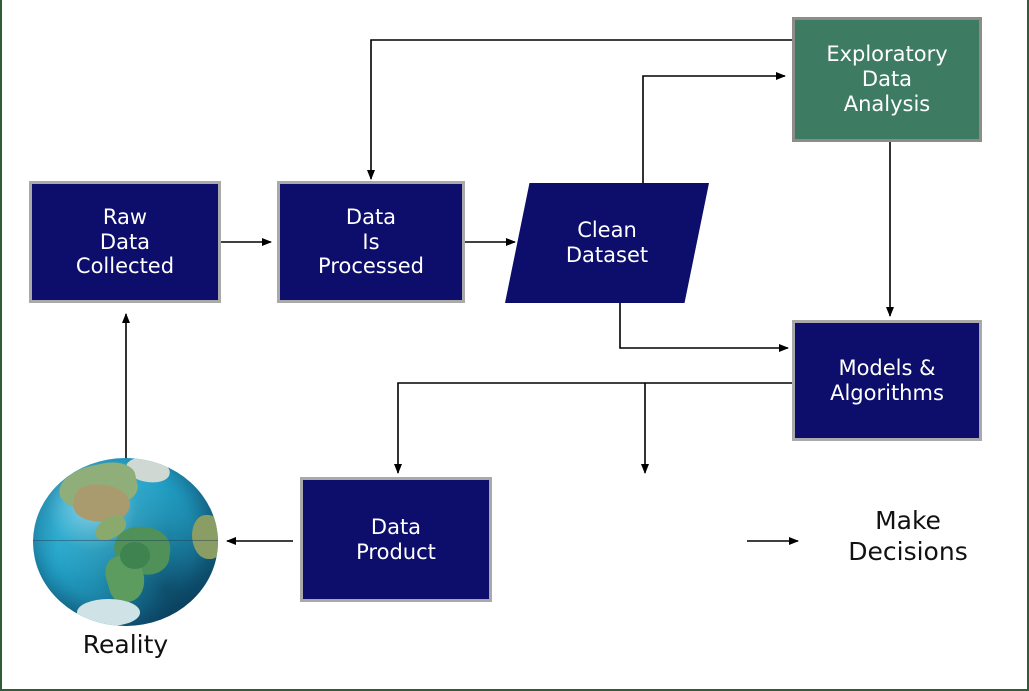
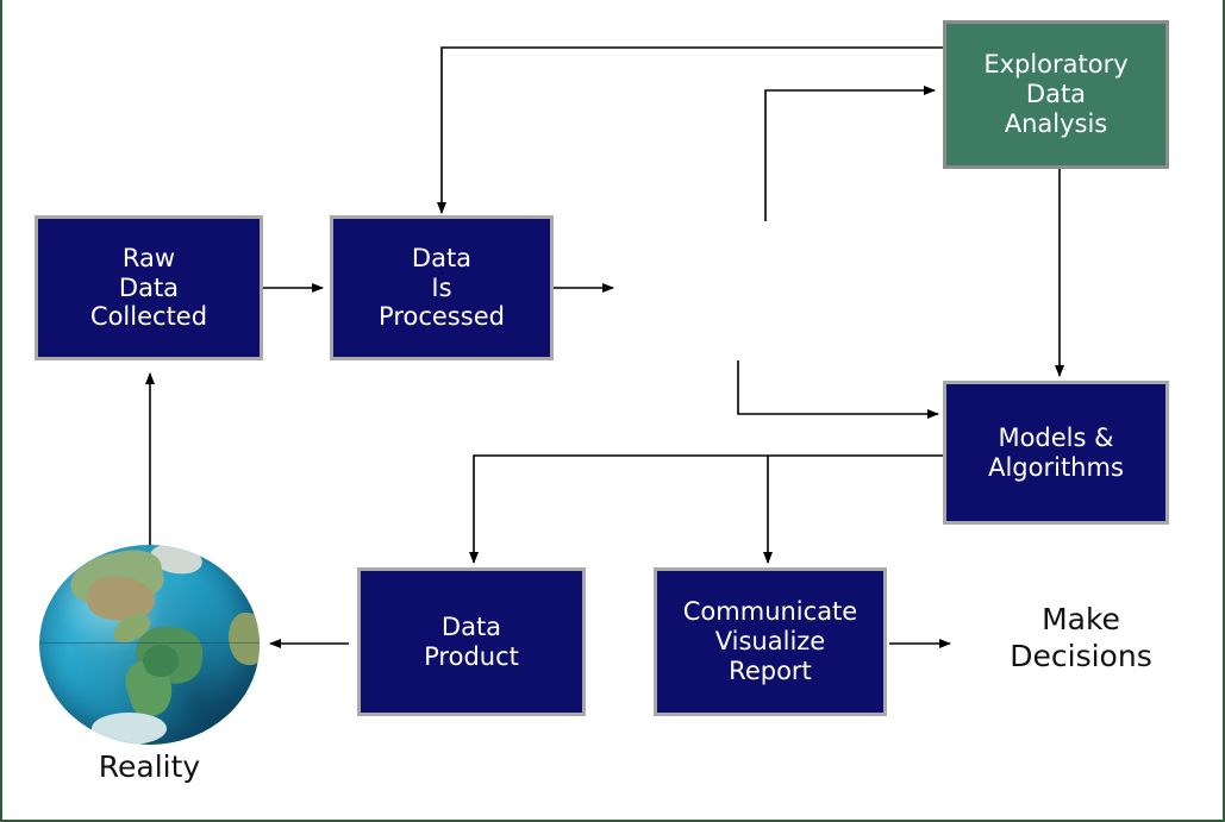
  Raw
  Data
  Collected
  Data
  Is
  Processed
- Clean
- Dataset
  Exploratory
  Data
  Analysis
  Models &
  Algorithms
  Data
  Product
+ Communicate
+ Visualize
+ Report
  Make
  Decisions
  Reality
